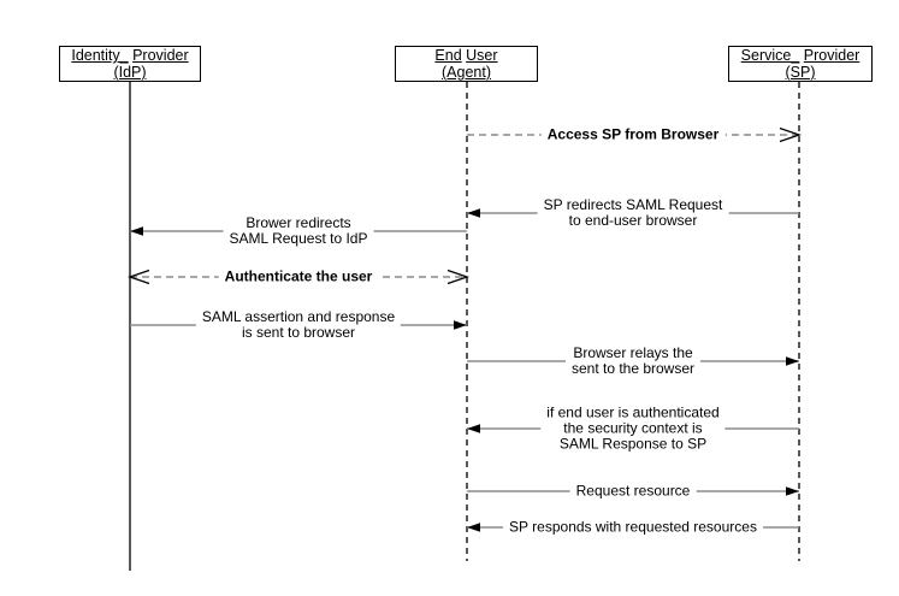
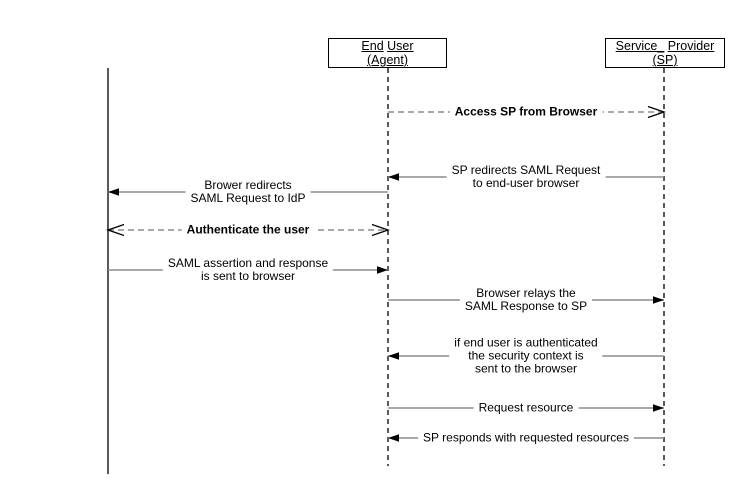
- Identity_ Provider
- (IdP)
  End User
  (Agent)
  Service_ Provider
  (SP)
  Access SP from Browser
  SP redirects SAML Request
  to end-user browser
  Brower redirects
  SAML Request to IdP
  Authenticate the user
  SAML assertion and response
  is sent to browser
  Browser relays the
- sent to the browser
+ SAML Response to SP
  if end user is authenticated
  the security context is
- SAML Response to SP
+ sent to the browser
  Request resource
  SP responds with requested resources
